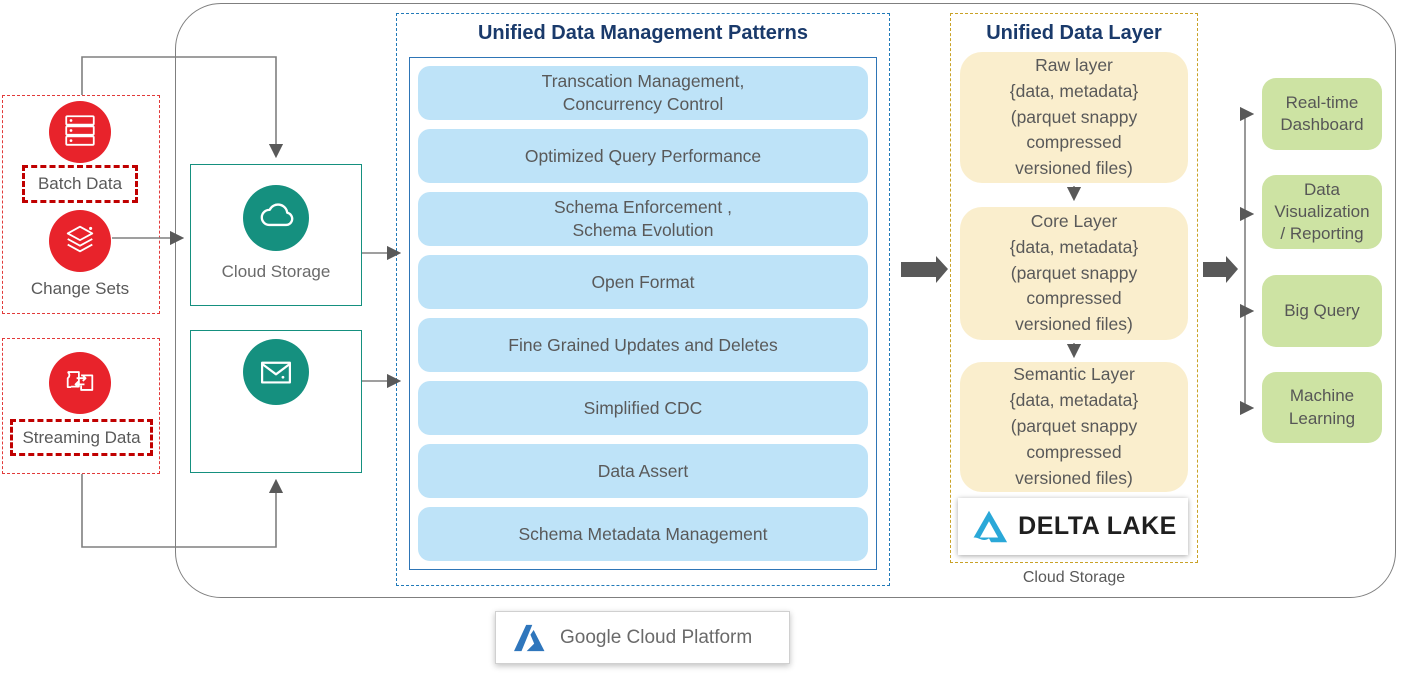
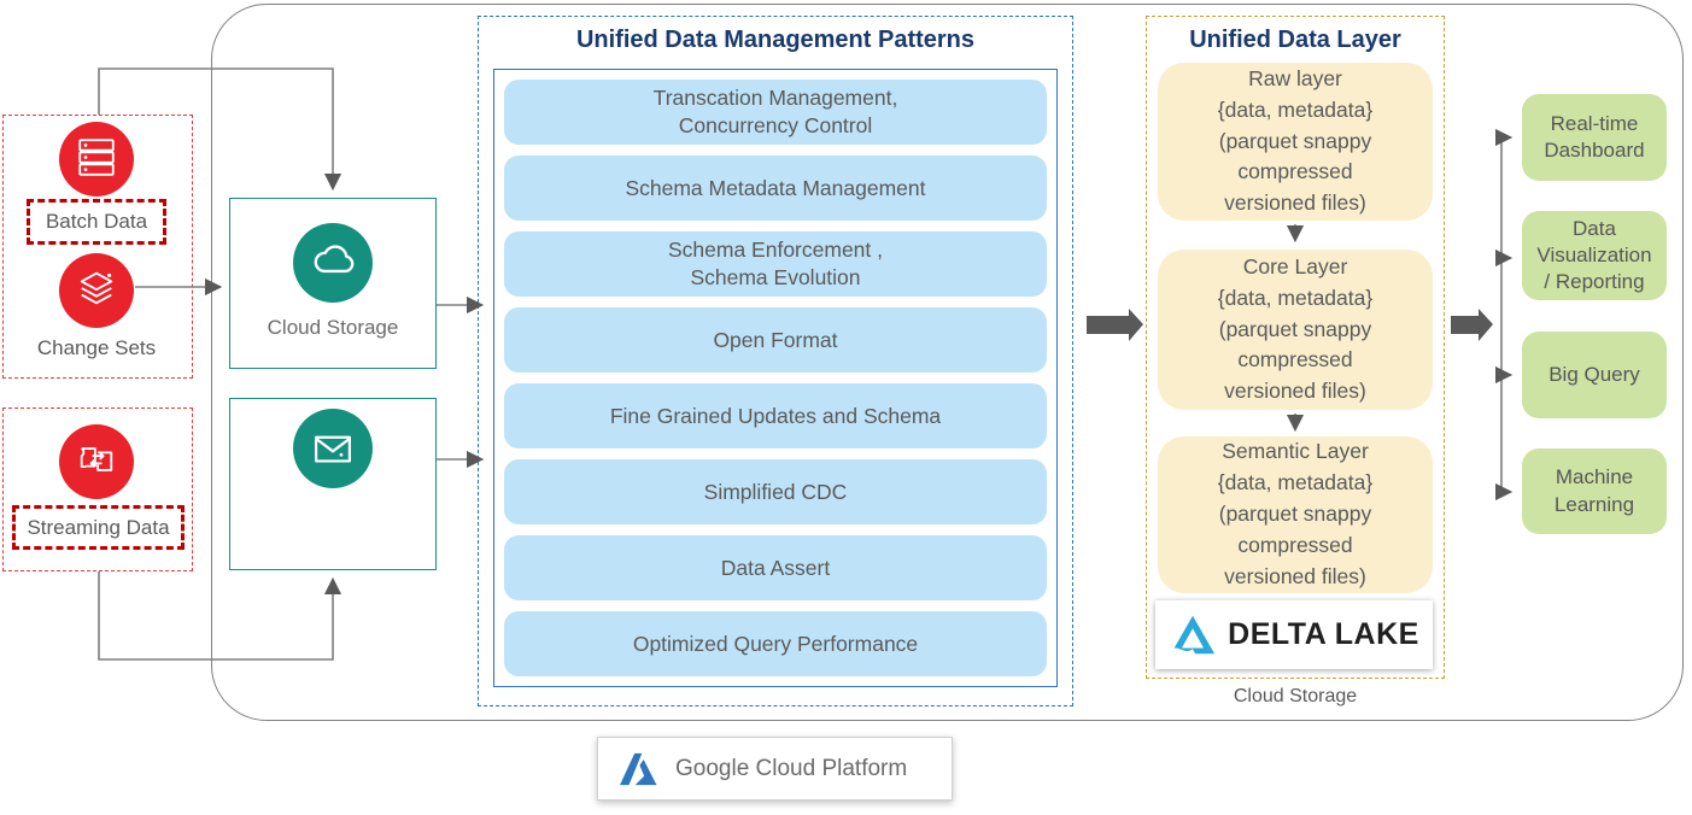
  Batch Data
  Change Sets
  Streaming Data
  Cloud Storage
  Unified Data Management Patterns
  Transcation Management,
  Concurrency Control
- Optimized Query Performance
+ Schema Metadata Management
  Schema Enforcement ,
  Schema Evolution
  Open Format
- Fine Grained Updates and Deletes
+ Fine Grained Updates and Schema
  Simplified CDC
  Data Assert
- Schema Metadata Management
+ Optimized Query Performance
  Unified Data Layer
  Raw layer
  {data, metadata}
  (parquet snappy
  compressed
  versioned files)
  Core Layer
  {data, metadata}
  (parquet snappy
  compressed
  versioned files)
  Semantic Layer
  {data, metadata}
  (parquet snappy
  compressed
  versioned files)
  DELTA LAKE
  Cloud Storage
  Real-time
  Dashboard
  Data
  Visualization
  / Reporting
  Big Query
  Machine
  Learning
  Google Cloud Platform
